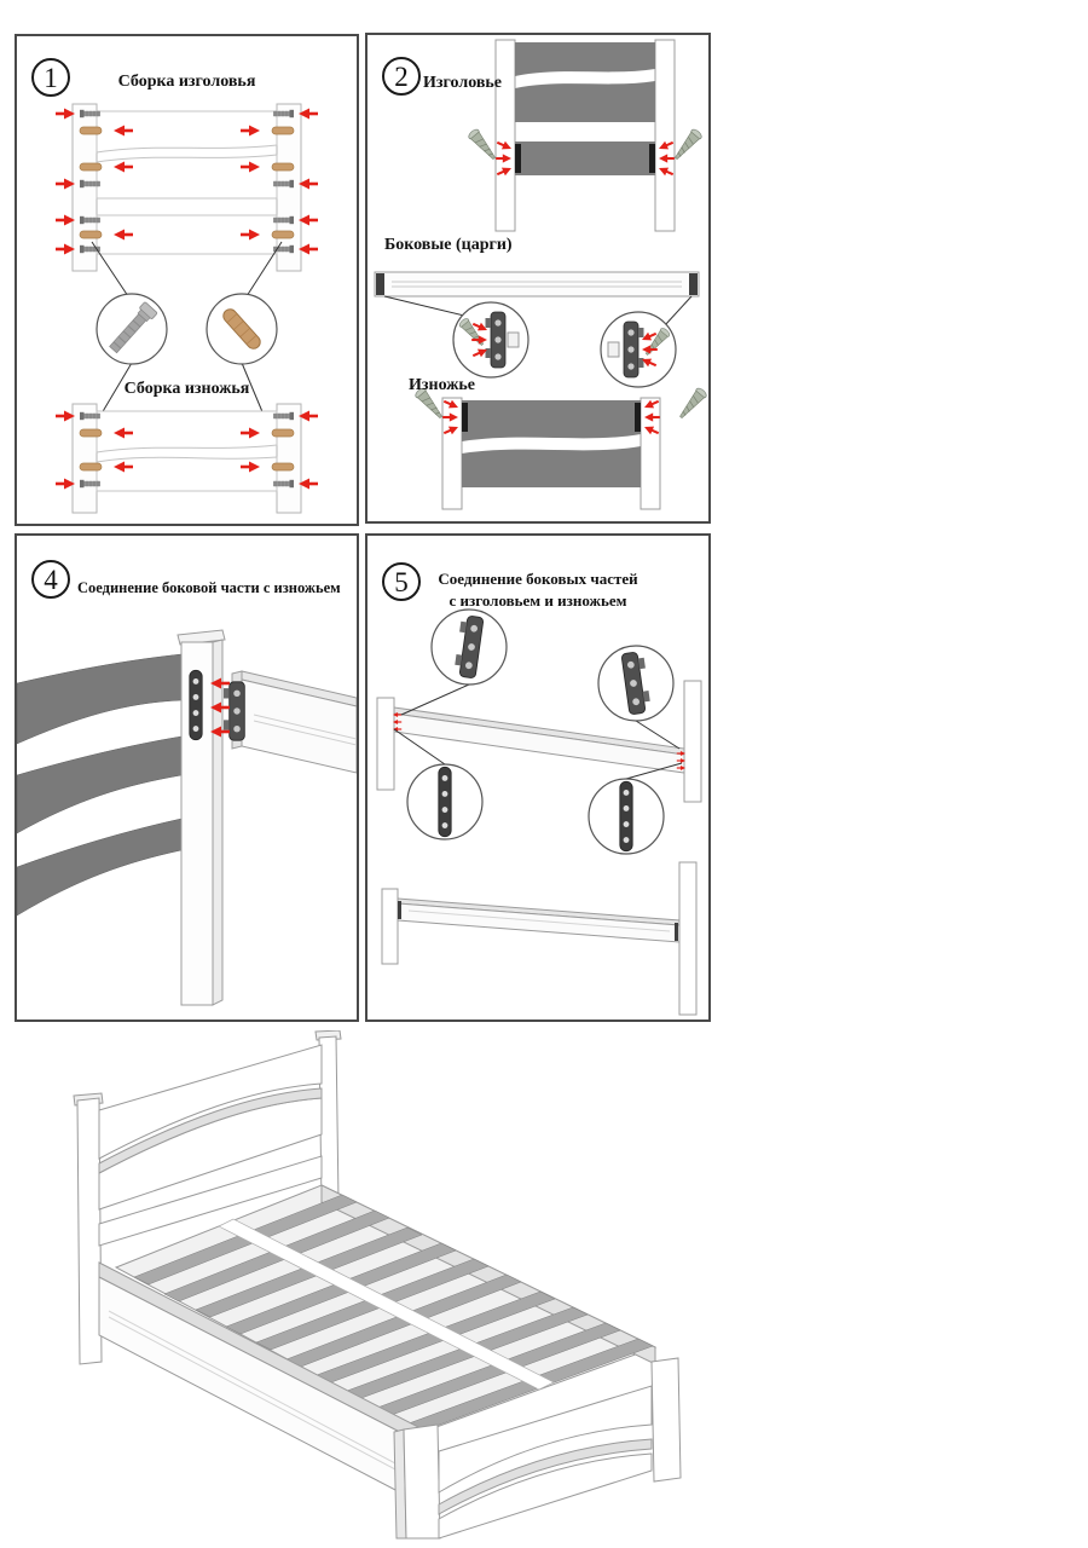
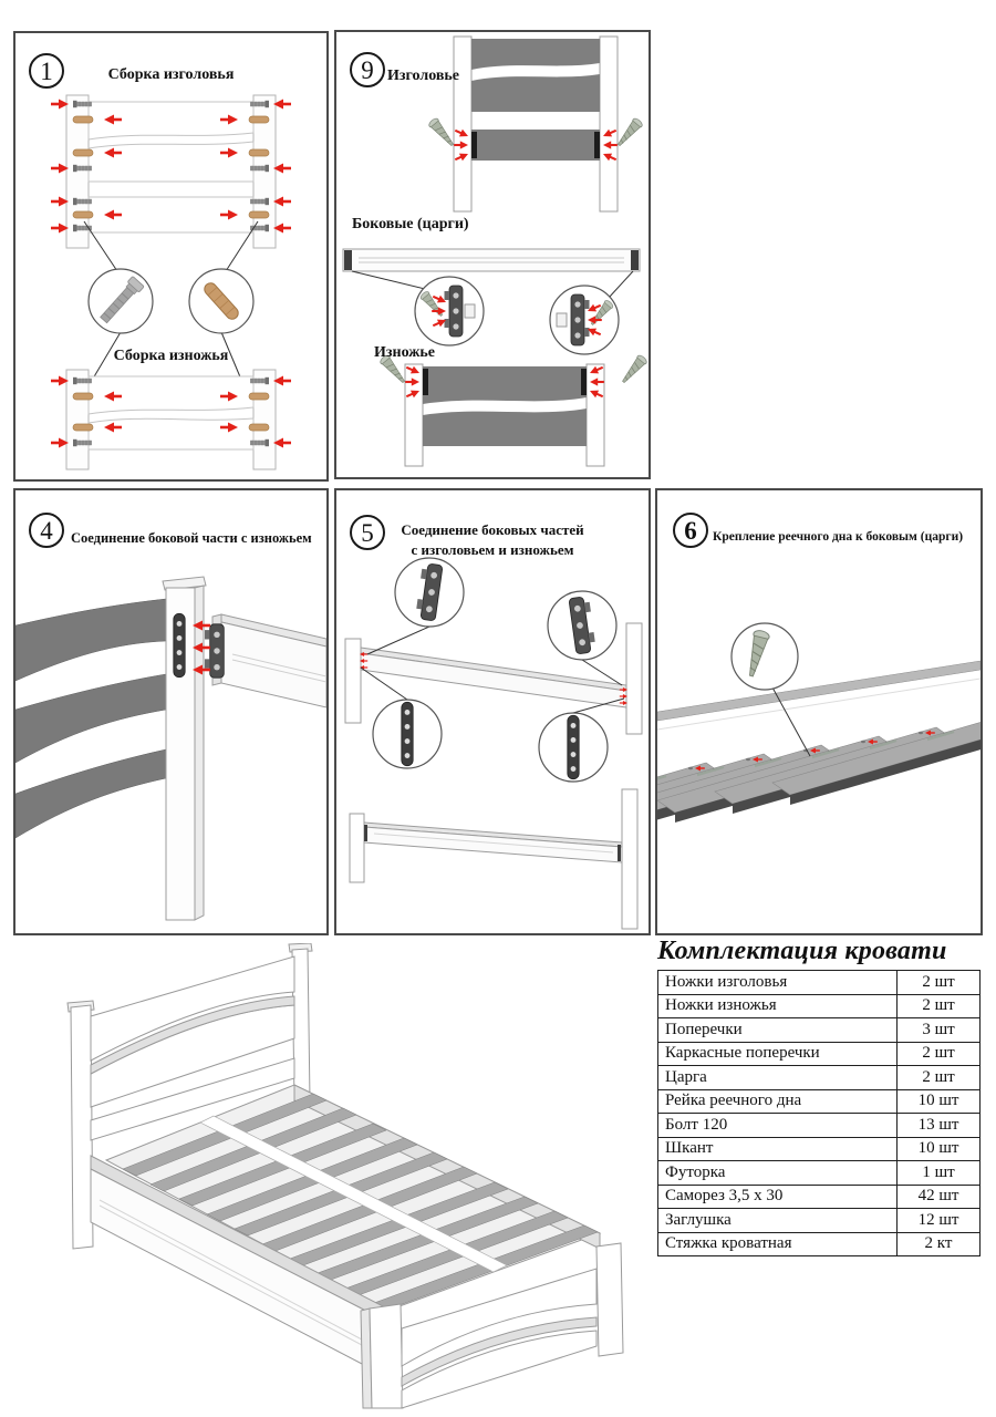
  1
  Сборка изголовья
  Сборка изножья
- 2
+ 9
  Изголовье
  Боковые (царги)
  Изножье
  4
  Соединение боковой части с изножьем
  5
  Соединение боковых частей
  с изголовьем и изножьем
+ 6
+ Крепление реечного дна к боковым (царги)
+ Комплектация кровати
+ Ножки изголовья	2 шт
+ Ножки изножья	2 шт
+ Поперечки	3 шт
+ Каркасные поперечки	2 шт
+ Царга	2 шт
+ Рейка реечного дна	10 шт
+ Болт 120	13 шт
+ Шкант	10 шт
+ Футорка	1 шт
+ Саморез 3,5 х 30	42 шт
+ Заглушка	12 шт
+ Стяжка кроватная	2 кт
